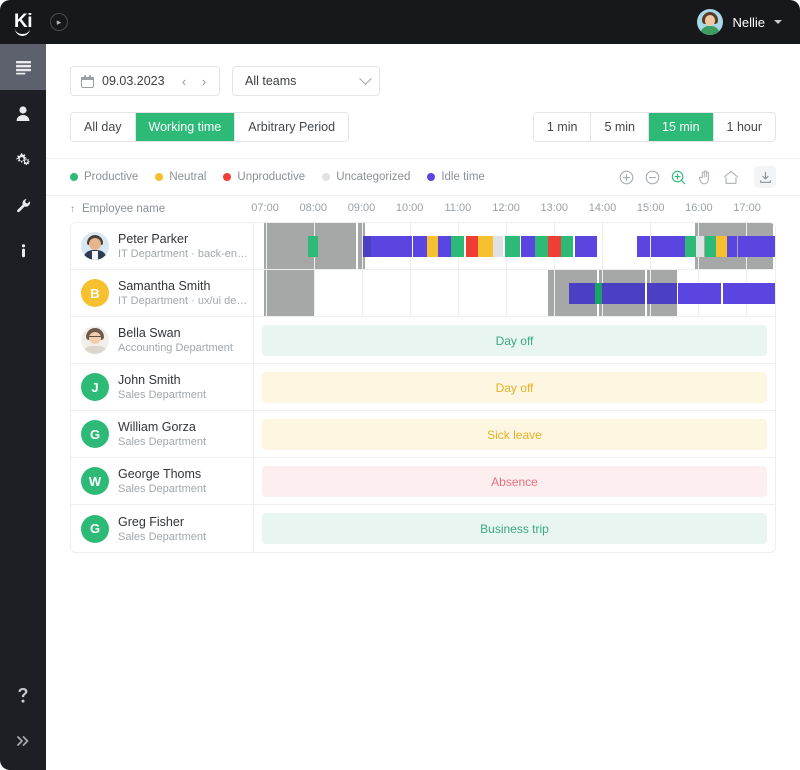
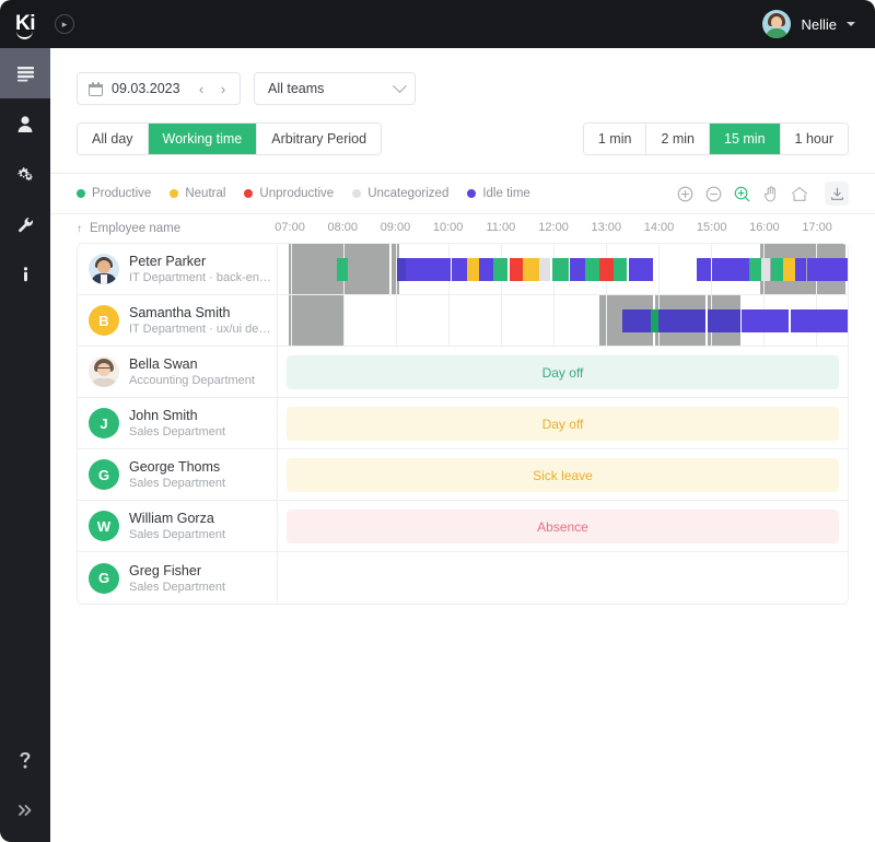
  Ki
  ▸
  Nellie
  09.03.2023
  ‹
  ›
  All teams
  All day
  Working time
  Arbitrary Period
  1 min
- 5 min
+ 2 min
  15 min
  1 hour
  Productive
  Neutral
  Unproductive
  Uncategorized
  Idle time
  ↑
  Employee name
  07:00
  08:00
  09:00
  10:00
  11:00
  12:00
  13:00
  14:00
  15:00
  16:00
  17:00
  Peter Parker
  IT Department · back-end d
  B
  Samantha Smith
  IT Department · ux/ui desig
  Bella Swan
  Accounting Department
  Day off
  J
  John Smith
  Sales Department
  Day off
  G
- William Gorza
+ George Thoms
  Sales Department
  Sick leave
  W
- George Thoms
+ William Gorza
  Sales Department
  Absence
  G
  Greg Fisher
  Sales Department
- Business trip
